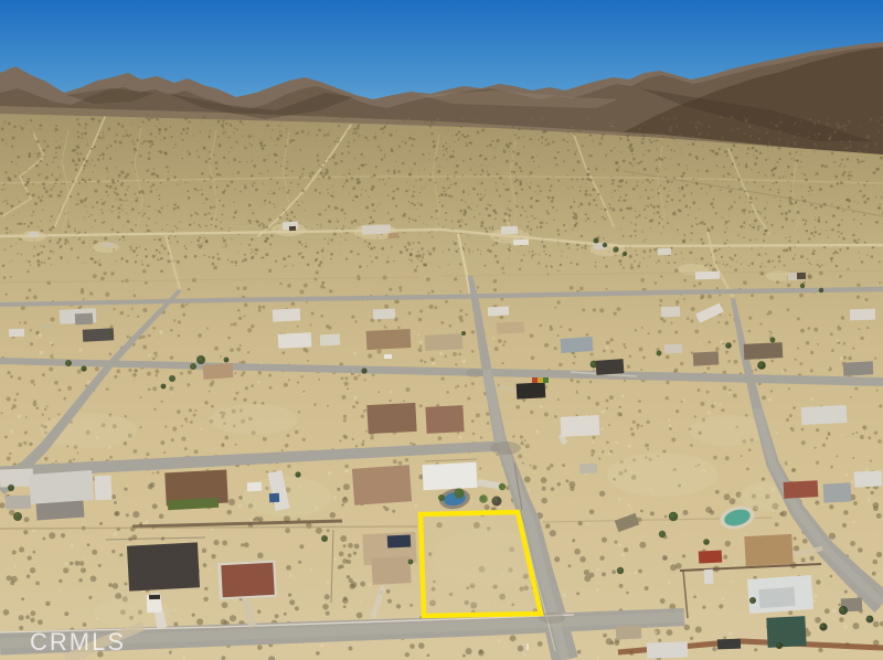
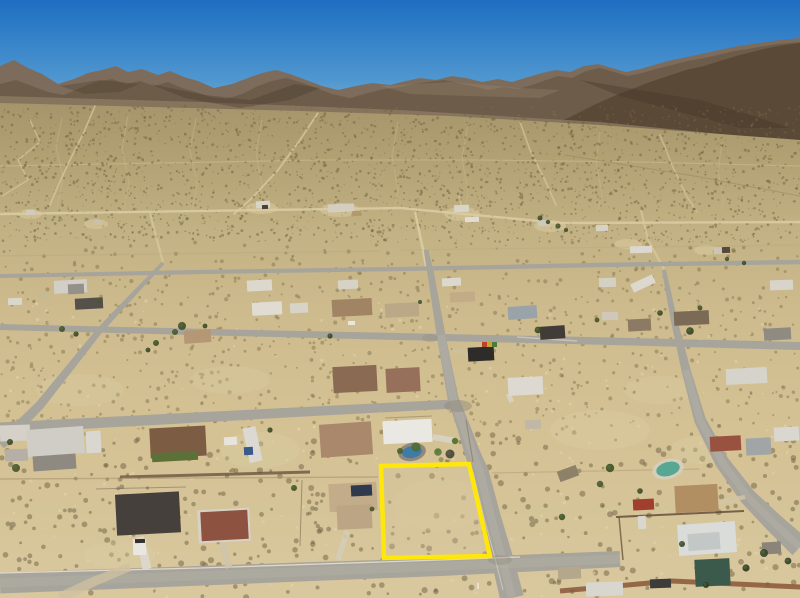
- CRMLS
